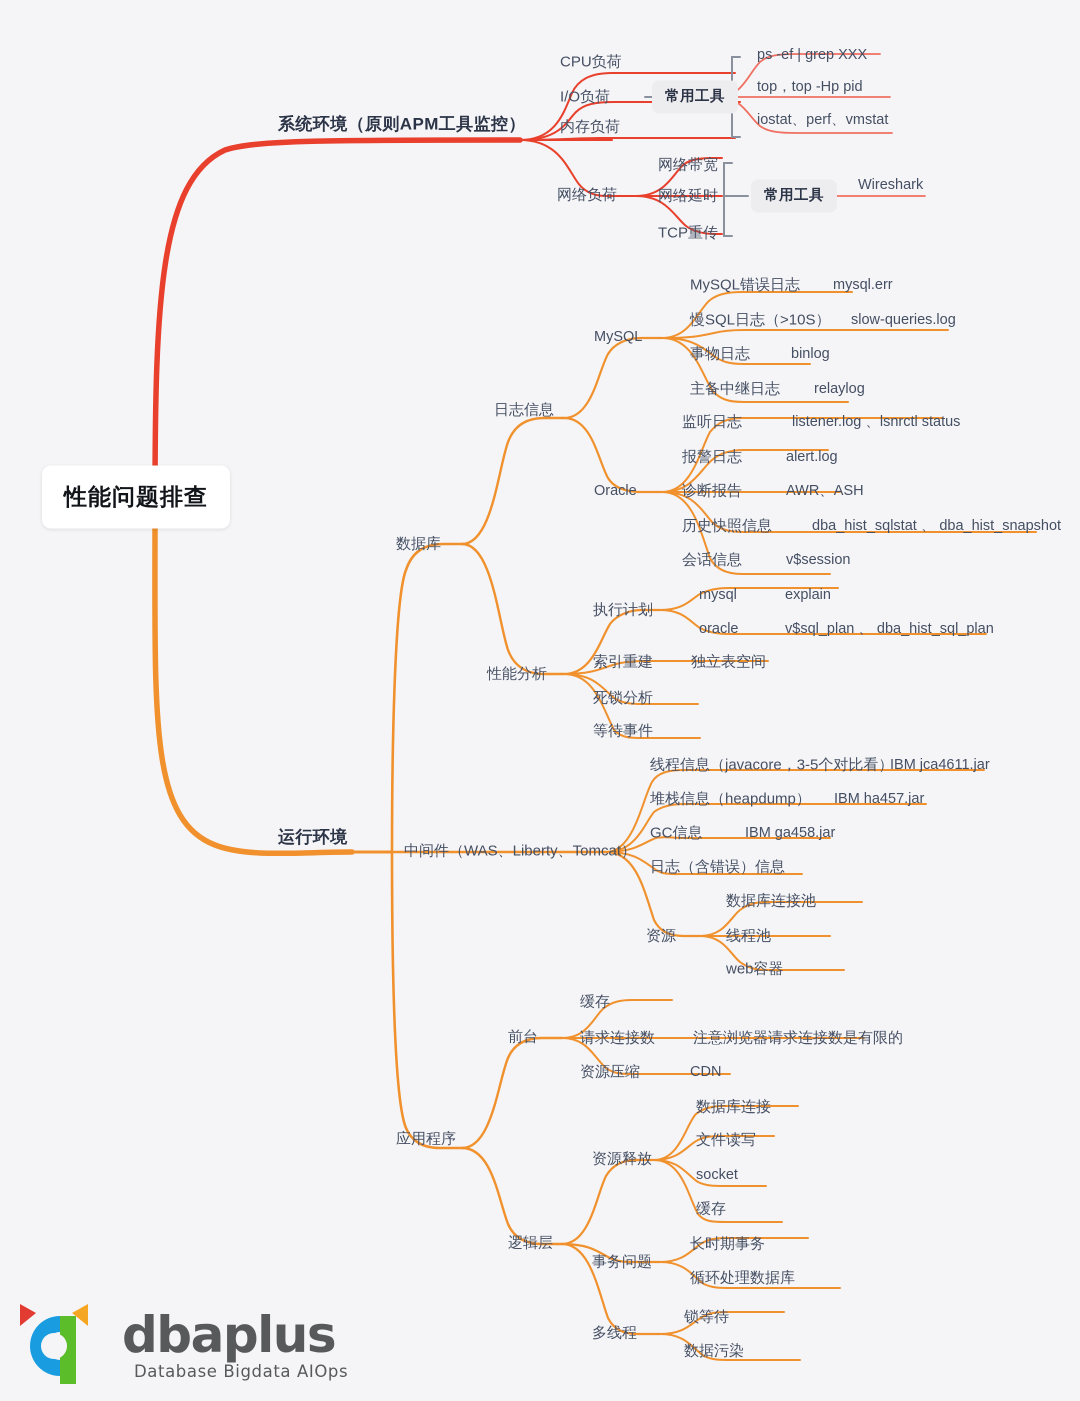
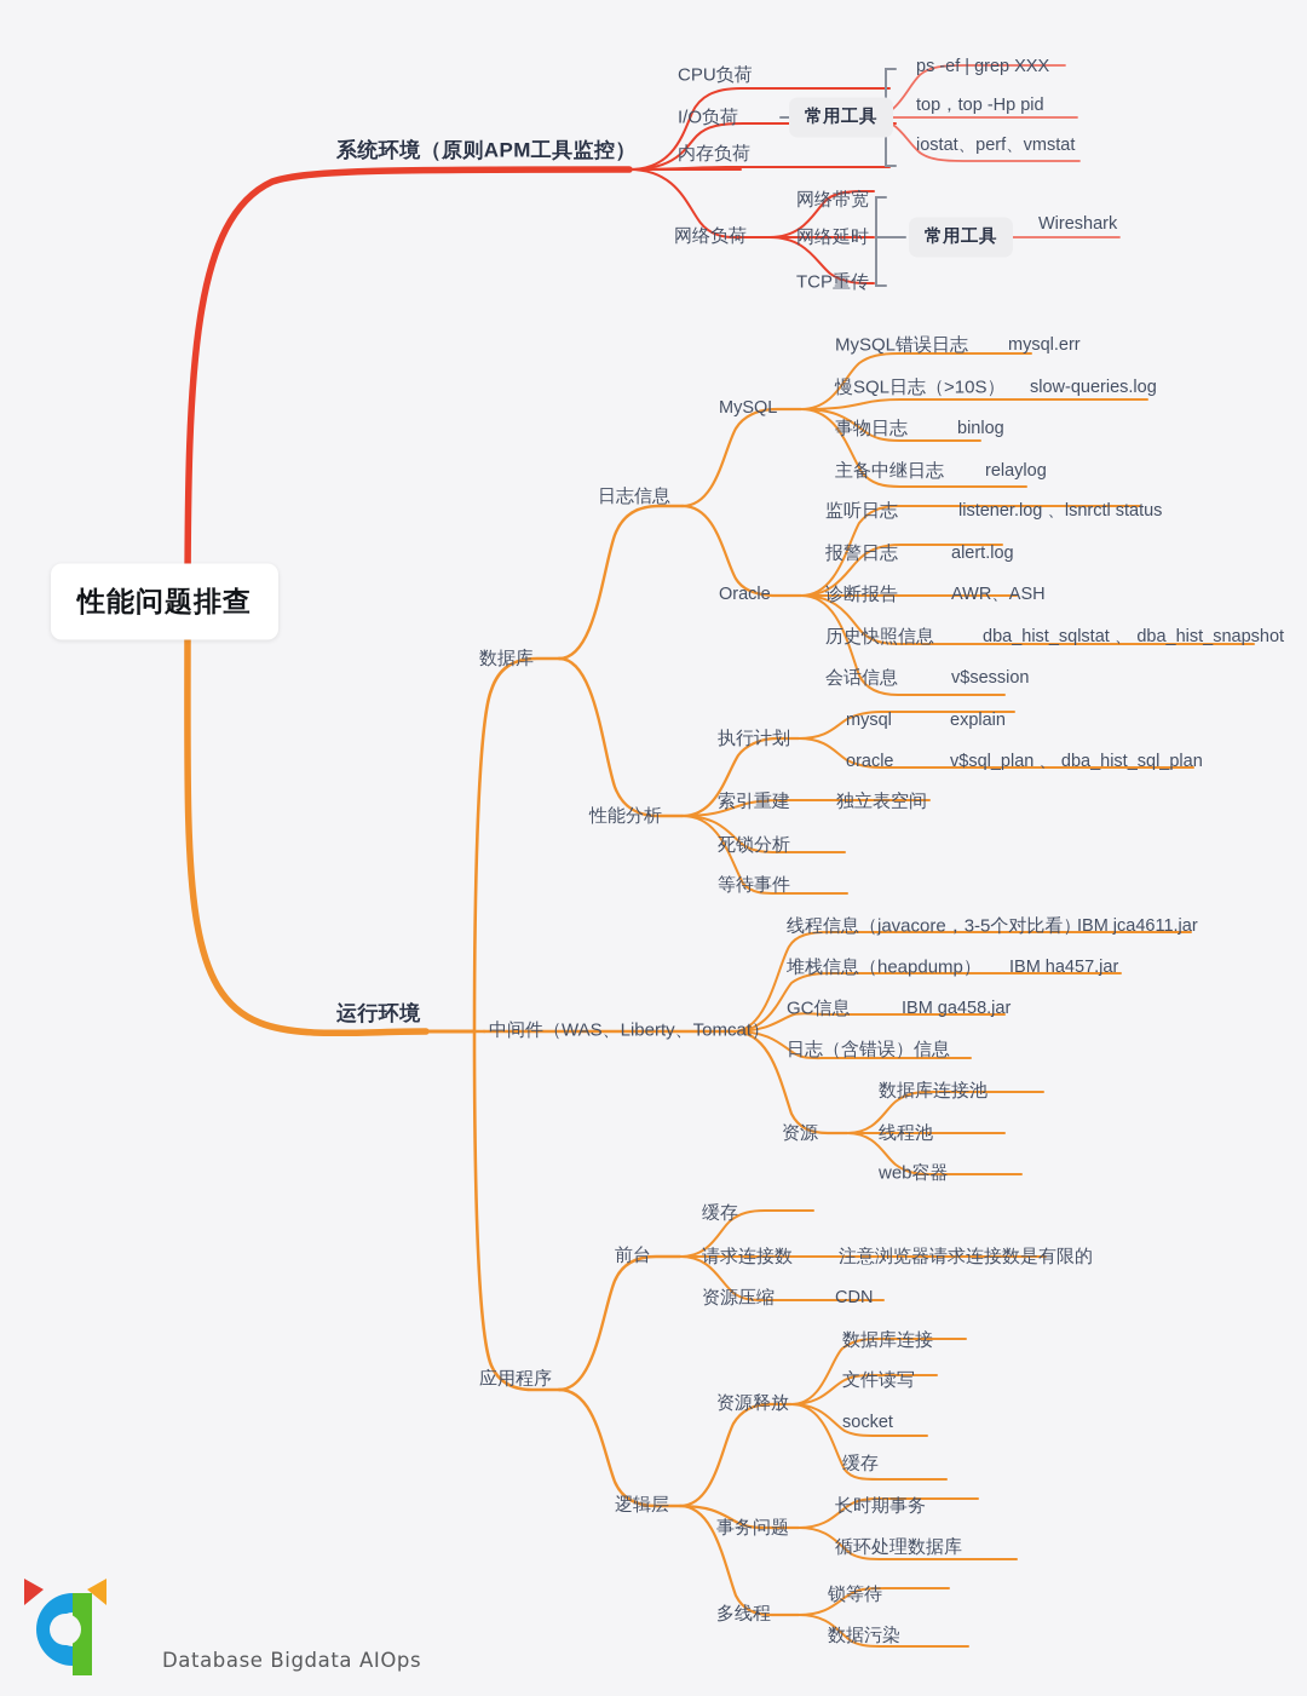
  性能问题排查
  系统环境（原则APM工具监控）
  运行环境
  CPU负荷
  I/O负荷
  内存负荷
  常用工具
  ps -ef | grep XXX
  top，top -Hp pid
  iostat、perf、vmstat
  网络负荷
  网络带宽
  网络延时
  TCP重传
  常用工具
  Wireshark
  数据库
  日志信息
  MySQL
  Oracle
  MySQL错误日志
  mysql.err
  慢SQL日志（>10S）
  slow-queries.log
  事物日志
  binlog
  主备中继日志
  relaylog
  监听日志
  listener.log 、lsnrctl status
  报警日志
  alert.log
  诊断报告
  AWR、ASH
  历史快照信息
  dba_hist_sqlstat 、 dba_hist_snapshot
  会话信息
  v$session
  性能分析
  执行计划
  mysql
  explain
  oracle
  v$sql_plan 、 dba_hist_sql_plan
  索引重建
  独立表空间
  死锁分析
  等待事件
  中间件（WAS、Liberty、Tomcat）
  线程信息（javacore，3-5个对比看）
  IBM jca4611.jar
  堆栈信息（heapdump）
  IBM ha457.jar
  GC信息
  IBM ga458.jar
  日志（含错误）信息
  资源
  数据库连接池
  线程池
  web容器
  应用程序
  前台
  缓存
  请求连接数
  注意浏览器请求连接数是有限的
  资源压缩
  CDN
  逻辑层
  资源释放
  数据库连接
  文件读写
  socket
  缓存
  事务问题
  长时期事务
  循环处理数据库
  多线程
  锁等待
  数据污染
- dbaplus
  Database Bigdata AIOps
